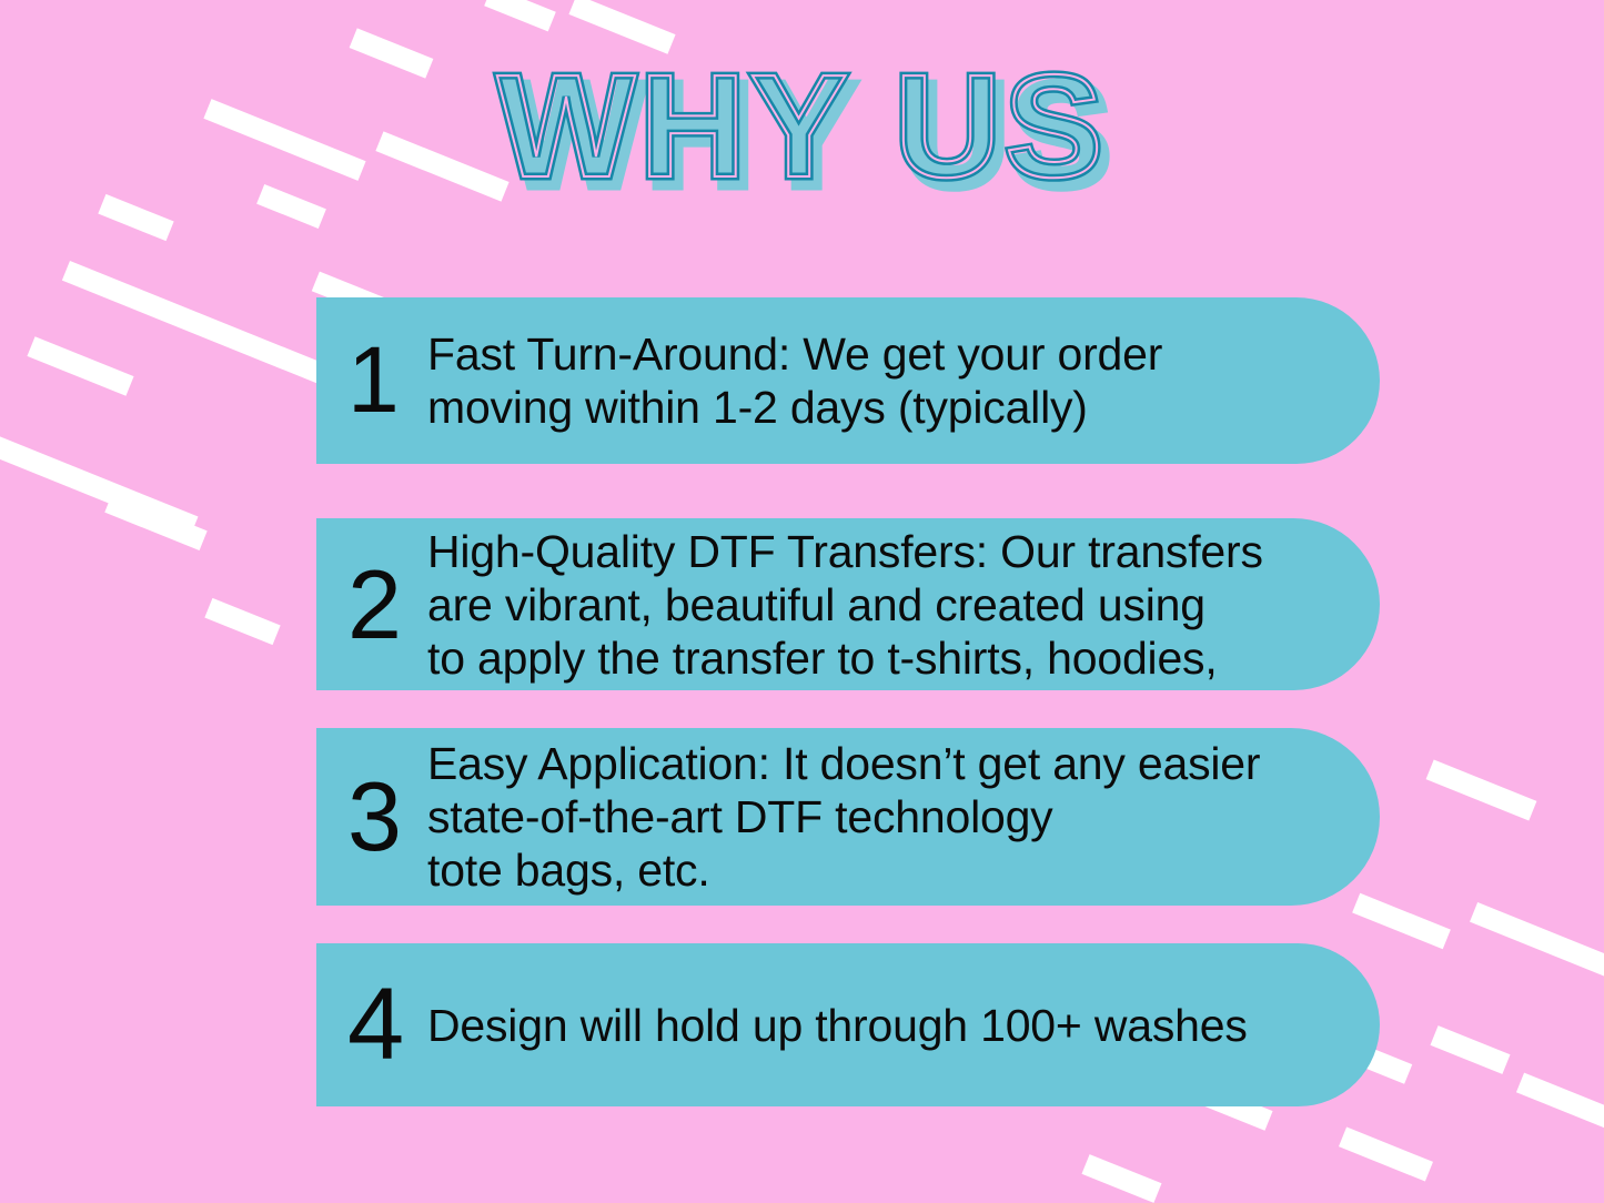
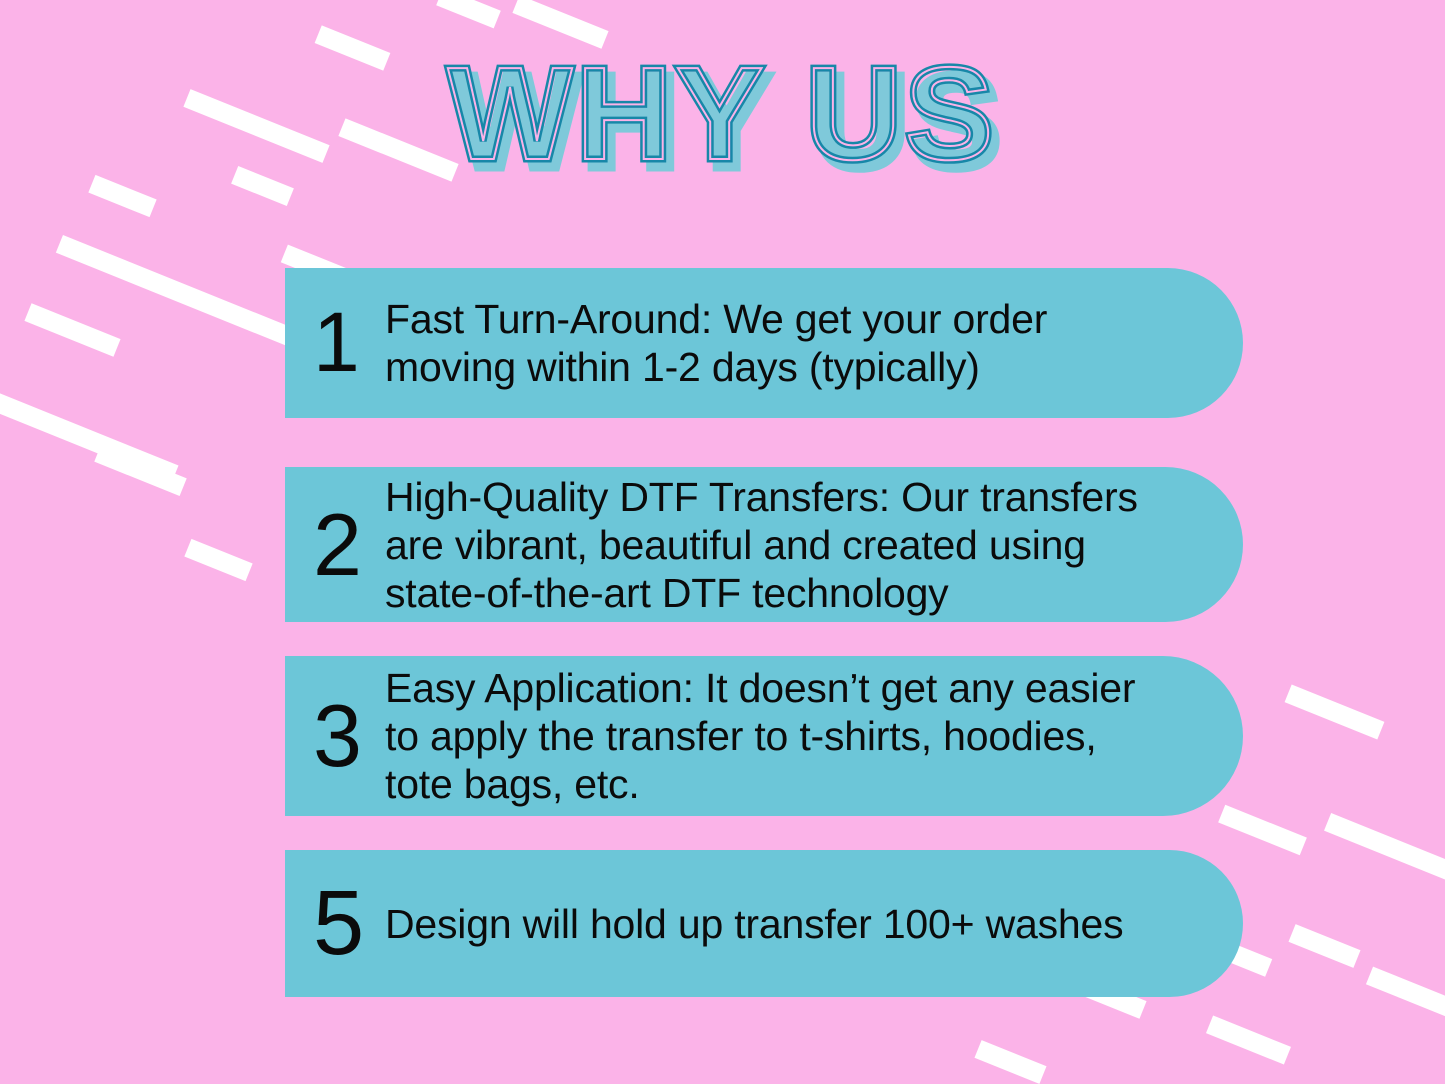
  WHY US
  1
  Fast Turn-Around: We get your order
  moving within 1-2 days (typically)
  2
  High-Quality DTF Transfers: Our transfers
  are vibrant, beautiful and created using
- to apply the transfer to t-shirts, hoodies,
+ state-of-the-art DTF technology
  3
  Easy Application: It doesn’t get any easier
- state-of-the-art DTF technology
+ to apply the transfer to t-shirts, hoodies,
  tote bags, etc.
- 4
+ 5
- Design will hold up through 100+ washes
+ Design will hold up transfer 100+ washes
